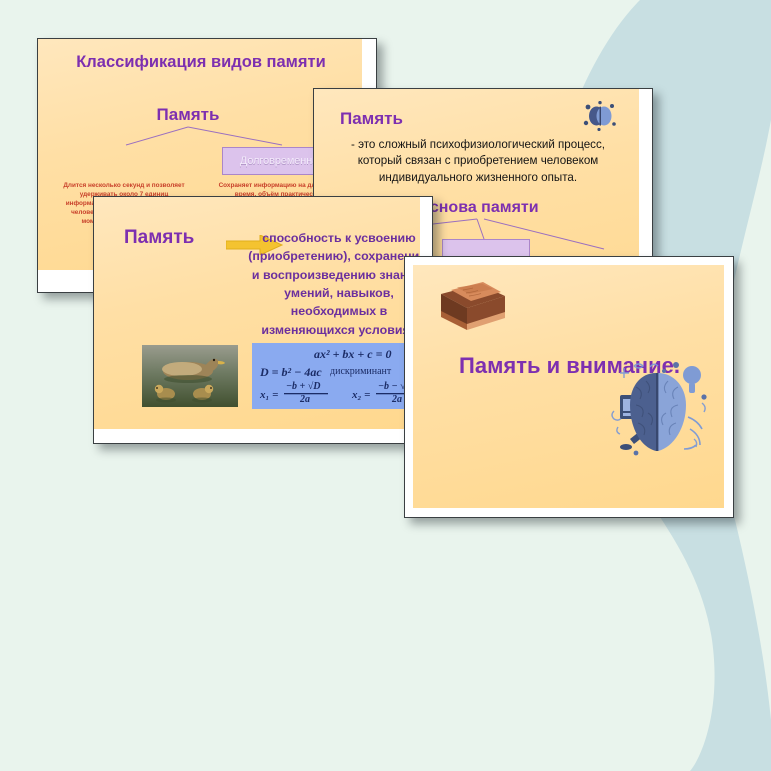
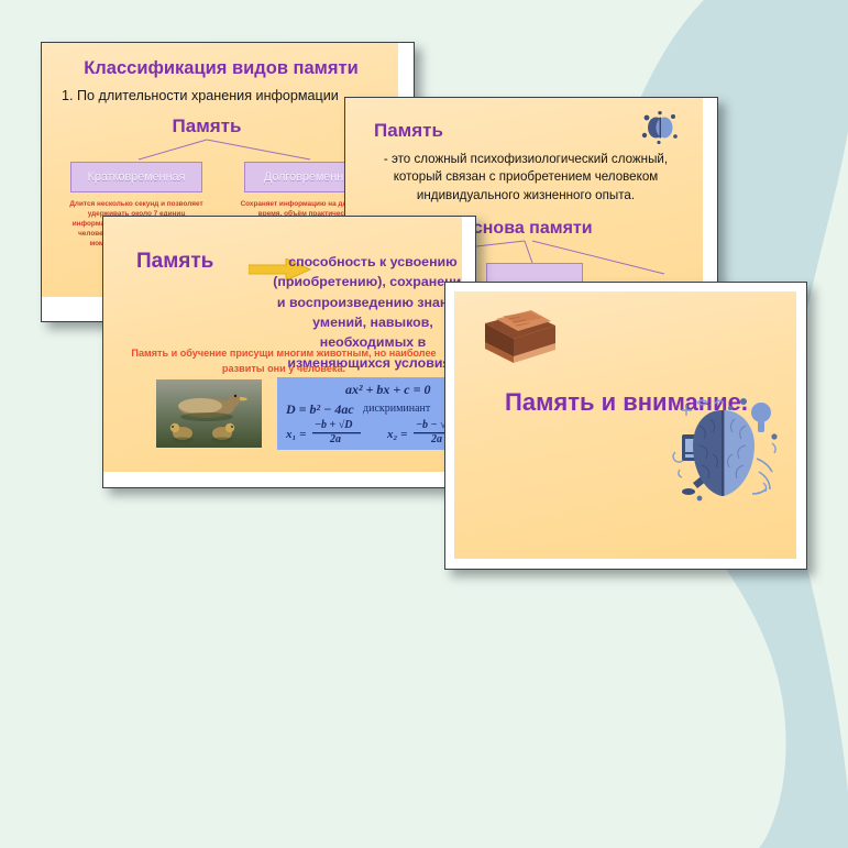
  Классификация видов памяти
+ 1. По длительности хранения информации
  Память
+ Кратковременная
  Долговременн
  Память
- - это сложный психофизиологический процесс, который связан с приобретением человеком индивидуального жизненного опыта.
+ - это сложный психофизиологический сложный, который связан с приобретением человеком индивидуального жизненного опыта.
  снова памяти
  Память
  способность к усвоению (приобретению), сохране и воспроизведению зна умений, навыков, необходимых в изменяющихся услови
+ Память и обучение присущи многим животным, но наиболее развиты они у человека.
  ax² + bx + c = 0
  D = b² − 4ac
  дискриминант
  x₁ =
  −b + √D
  2a
  x₂ =
  −b − √
  2a
  Память и внимаие
